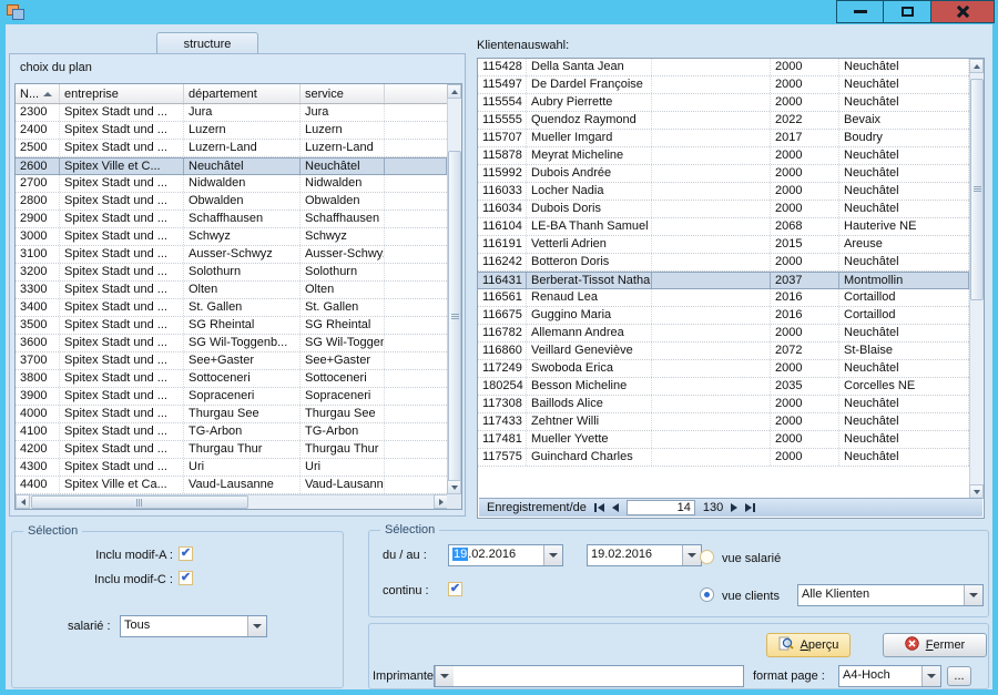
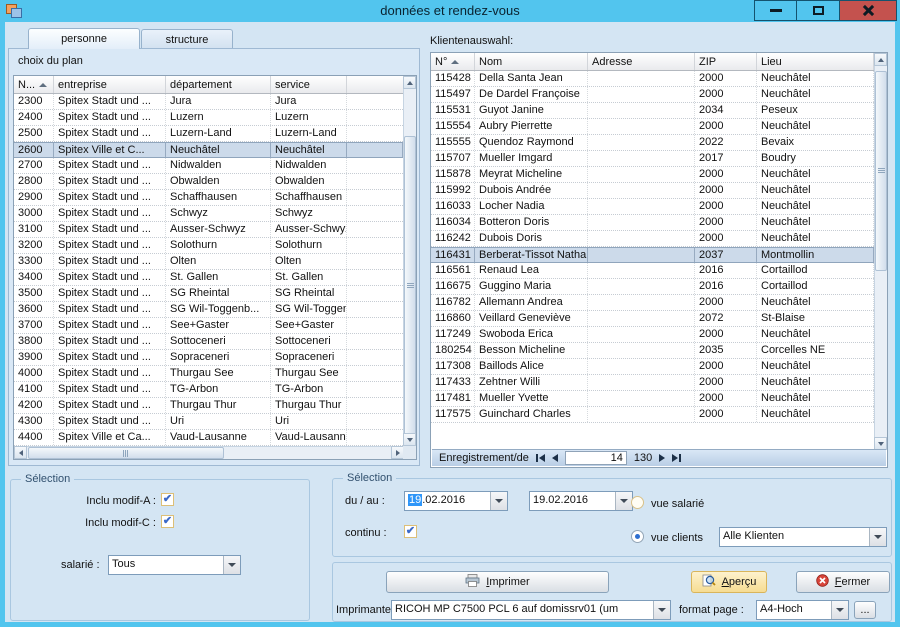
+ données et rendez-vous
+ personne
  structure
  choix du plan
  N...
  entreprise
  département
  service
  2300
  Spitex Stadt und ...
  Jura
  Jura
  2400
  Spitex Stadt und ...
  Luzern
  Luzern
  2500
  Spitex Stadt und ...
  Luzern-Land
  Luzern-Land
  2600
  Spitex Ville et C...
  Neuchâtel
  Neuchâtel
  2700
  Spitex Stadt und ...
  Nidwalden
  Nidwalden
  2800
  Spitex Stadt und ...
  Obwalden
  Obwalden
  2900
  Spitex Stadt und ...
  Schaffhausen
  Schaffhausen
  3000
  Spitex Stadt und ...
  Schwyz
  Schwyz
  3100
  Spitex Stadt und ...
  Ausser-Schwyz
  Ausser-Schwy
  3200
  Spitex Stadt und ...
  Solothurn
  Solothurn
  3300
  Spitex Stadt und ...
  Olten
  Olten
  3400
  Spitex Stadt und ...
  St. Gallen
  St. Gallen
  3500
  Spitex Stadt und ...
  SG Rheintal
  SG Rheintal
  3600
  Spitex Stadt und ...
  SG Wil-Toggenb...
  SG Wil-Toggen
  3700
  Spitex Stadt und ...
  See+Gaster
  See+Gaster
  3800
  Spitex Stadt und ...
  Sottoceneri
  Sottoceneri
  3900
  Spitex Stadt und ...
  Sopraceneri
  Sopraceneri
  4000
  Spitex Stadt und ...
  Thurgau See
  Thurgau See
  4100
  Spitex Stadt und ...
  TG-Arbon
  TG-Arbon
  4200
  Spitex Stadt und ...
  Thurgau Thur
  Thurgau Thur
  4300
  Spitex Stadt und ...
  Uri
  Uri
  4400
  Spitex Ville et Ca...
  Vaud-Lausanne
  Vaud-Lausann
  Sélection
  Inclu modif-A :
  ✔
  Inclu modif-C :
  ✔
  salarié :
  Tous
  Klientenauswahl:
+ N°
+ Nom
+ Adresse
+ ZIP
+ Lieu
  115428
  Della Santa Jean
  2000
  Neuchâtel
  115497
  De Dardel Françoise
  2000
  Neuchâtel
+ 115531
+ Guyot Janine
+ 2034
+ Peseux
  115554
  Aubry Pierrette
  2000
  Neuchâtel
  115555
  Quendoz Raymond
  2022
  Bevaix
  115707
  Mueller Imgard
  2017
  Boudry
  115878
  Meyrat Micheline
  2000
  Neuchâtel
  115992
  Dubois Andrée
  2000
  Neuchâtel
  116033
  Locher Nadia
  2000
  Neuchâtel
  116034
- Dubois Doris
+ Botteron Doris
  2000
  Neuchâtel
- 116104
- LE-BA Thanh Samuel
- 2068
- Hauterive NE
- 116191
- Vetterli Adrien
- 2015
- Areuse
  116242
- Botteron Doris
+ Dubois Doris
  2000
  Neuchâtel
  116431
  Berberat-Tissot Natha
  2037
  Montmollin
  116561
  Renaud Lea
  2016
  Cortaillod
  116675
  Guggino Maria
  2016
  Cortaillod
  116782
  Allemann Andrea
  2000
  Neuchâtel
  116860
  Veillard Geneviève
  2072
  St-Blaise
  117249
  Swoboda Erica
  2000
  Neuchâtel
  180254
  Besson Micheline
  2035
  Corcelles NE
  117308
  Baillods Alice
  2000
  Neuchâtel
  117433
  Zehtner Willi
  2000
  Neuchâtel
  117481
  Mueller Yvette
  2000
  Neuchâtel
  117575
  Guinchard Charles
  2000
  Neuchâtel
  Enregistrement/de
  14
  130
  Sélection
  du / au :
  19.02.2016
  19.02.2016
  vue salarié
  continu :
  ✔
  vue clients
  Alle Klienten
+ Imprimer
  Aperçu
  Fermer
  Imprimante
+ RICOH MP C7500 PCL 6 auf domissrv01 (um
  format page :
  A4-Hoch
  ...
